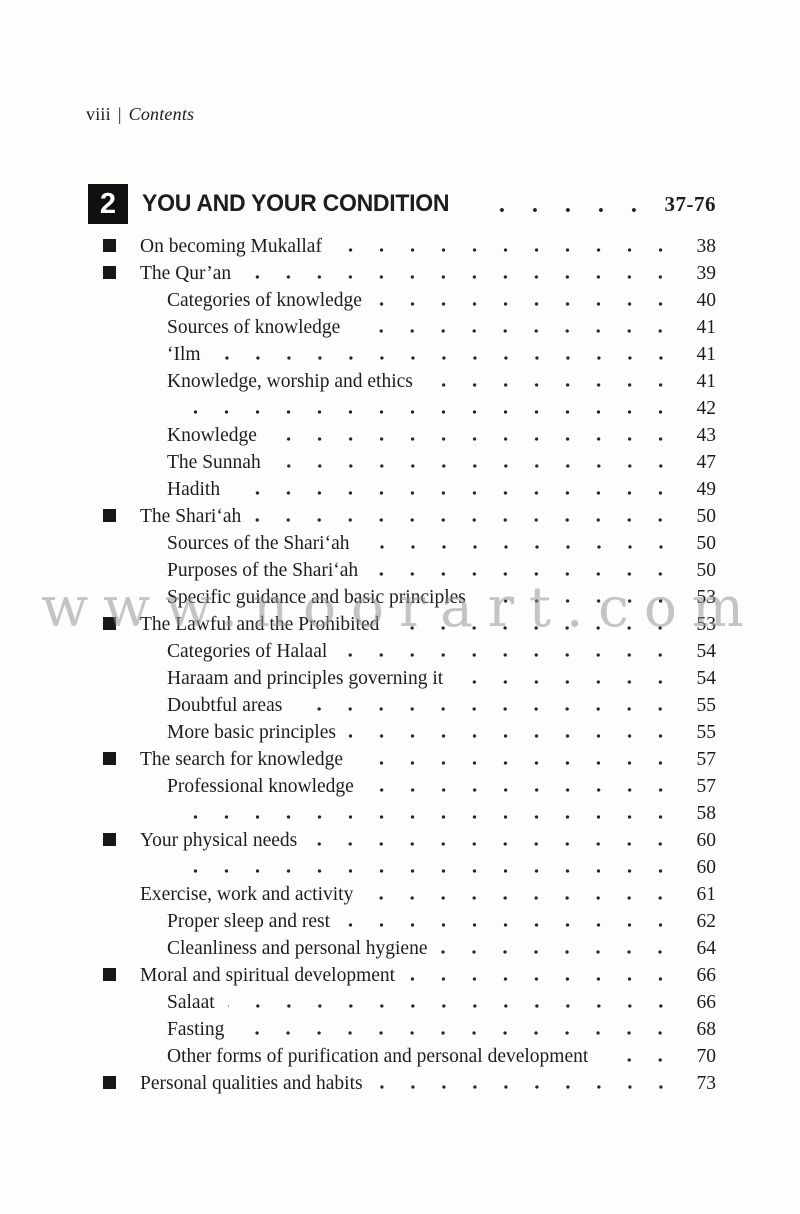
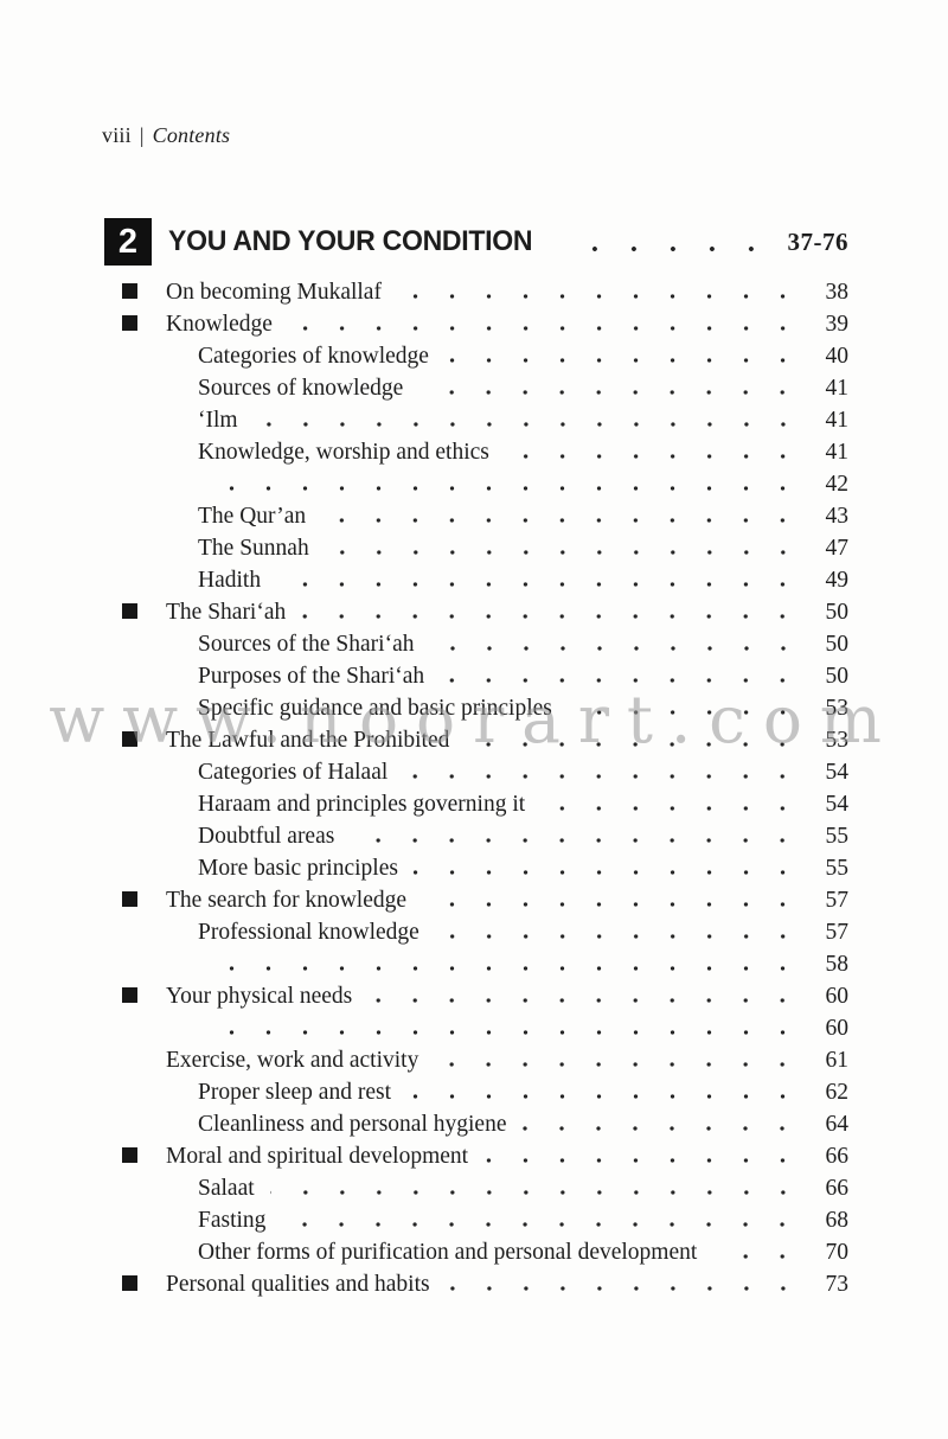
  viii | Contents
  2
  YOU AND YOUR CONDITION
  37-76
  On becoming Mukallaf
  38
- The Qur’an
+ Knowledge
  39
  Categories of knowledge
  40
  Sources of knowledge
  41
  ‘Ilm
  41
  Knowledge, worship and ethics
  41
  42
- Knowledge
+ The Qur’an
  43
  The Sunnah
  47
  Hadith
  49
  The Shari‘ah
  50
  Sources of the Shari‘ah
  50
  Purposes of the Shari‘ah
  50
  Specific guidance and basic principles
  53
  The Lawful and the Prohibited
  53
  Categories of Halaal
  54
  Haraam and principles governing it
  54
  Doubtful areas
  55
  More basic principles
  55
  The search for knowledge
  57
  Professional knowledge
  57
  58
  Your physical needs
  60
  60
  Exercise, work and activity
  61
  Proper sleep and rest
  62
  Cleanliness and personal hygiene
  64
  Moral and spiritual development
  66
  Salaat
  66
  Fasting
  68
  Other forms of purification and personal development
  70
  Personal qualities and habits
  73
  www.noorart.com
